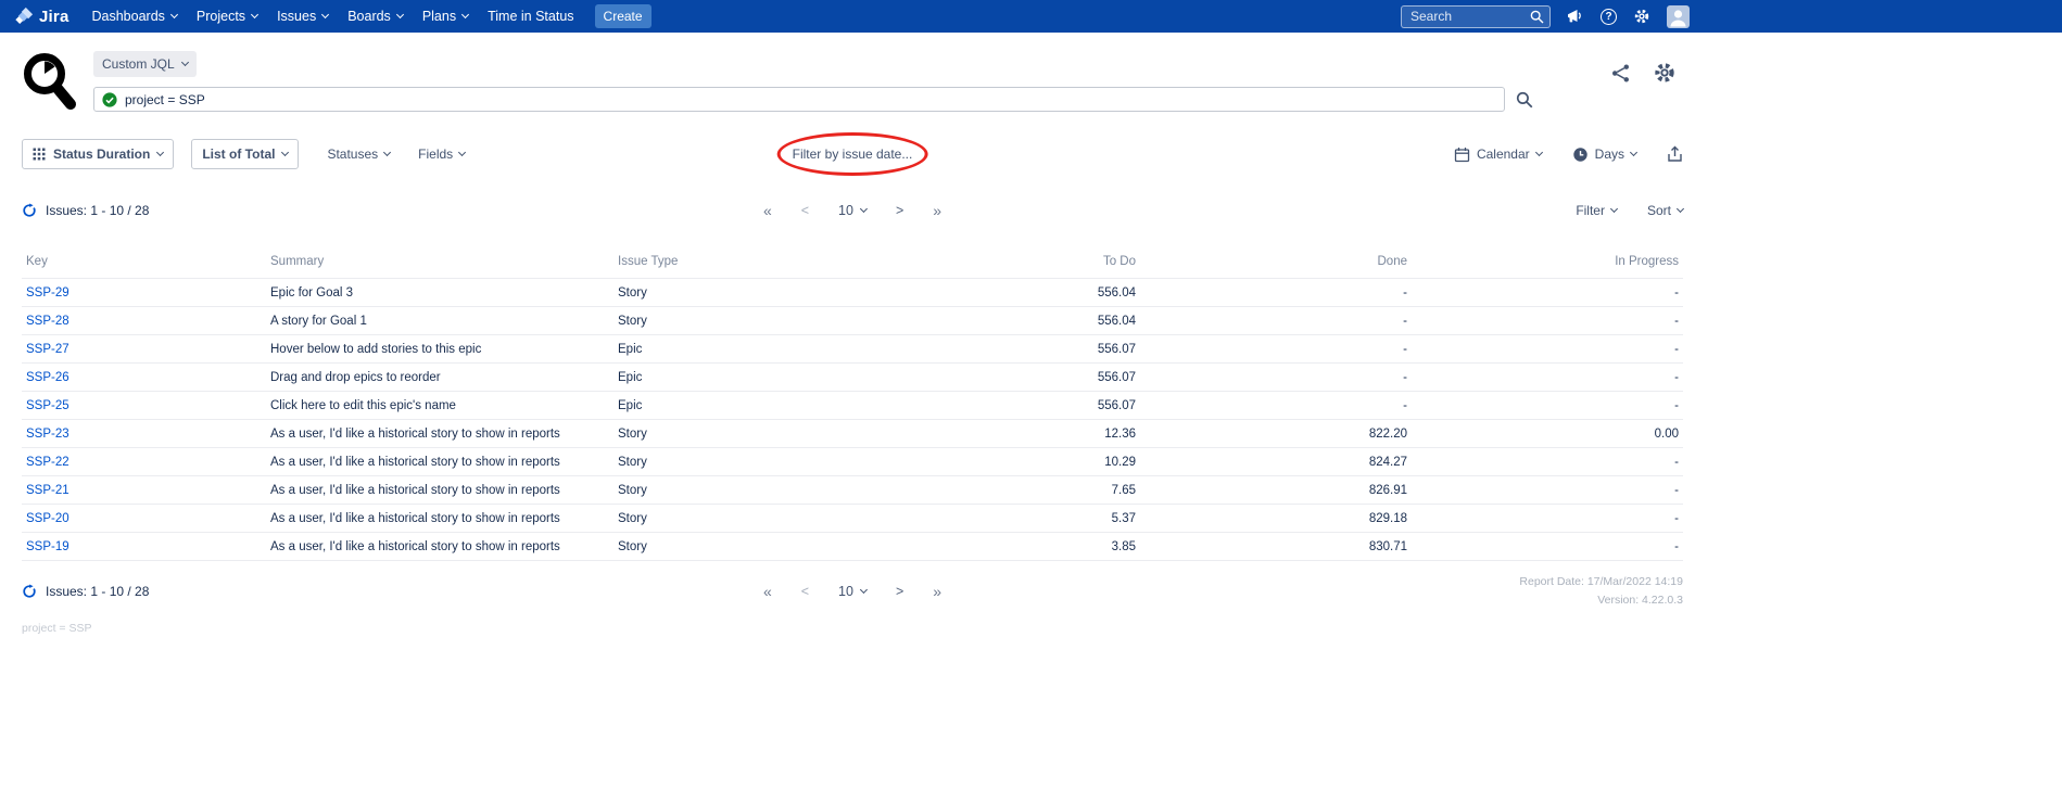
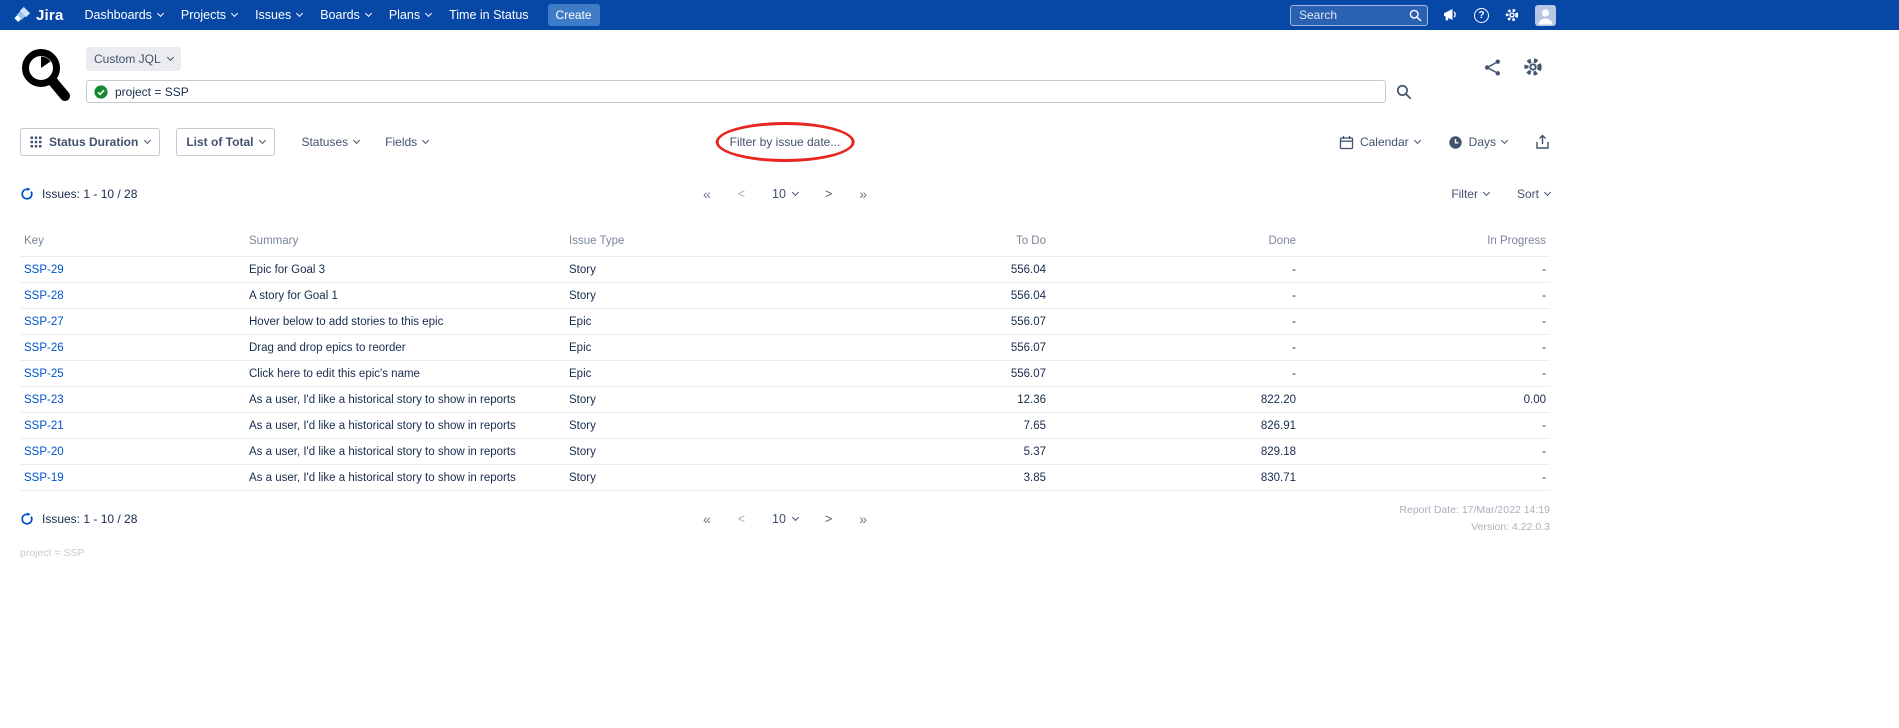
  Jira
  Dashboards
  Projects
  Issues
  Boards
  Plans
  Time in Status
  Create
  Search
  ?
  Custom JQL
  project = SSP
  Status Duration
  List of Total
  Statuses
  Fields
  Filter by issue date...
  Calendar
  Days
  Issues: 1 - 10 / 28
  «
  <
  10
  >
  »
  Filter
  Sort
  Key	Summary	Issue Type	To Do	Done	In Progress
  SSP-29	Epic for Goal 3	Story	556.04	-	-
  SSP-28	A story for Goal 1	Story	556.04	-	-
  SSP-27	Hover below to add stories to this epic	Epic	556.07	-	-
  SSP-26	Drag and drop epics to reorder	Epic	556.07	-	-
  SSP-25	Click here to edit this epic's name	Epic	556.07	-	-
  SSP-23	As a user, I'd like a historical story to show in reports	Story	12.36	822.20	0.00
- SSP-22	As a user, I'd like a historical story to show in reports	Story	10.29	824.27	-
  SSP-21	As a user, I'd like a historical story to show in reports	Story	7.65	826.91	-
  SSP-20	As a user, I'd like a historical story to show in reports	Story	5.37	829.18	-
  SSP-19	As a user, I'd like a historical story to show in reports	Story	3.85	830.71	-
  Issues: 1 - 10 / 28
  «
  <
  10
  >
  »
  Report Date: 17/Mar/2022 14:19
  Version: 4.22.0.3
  project = SSP
